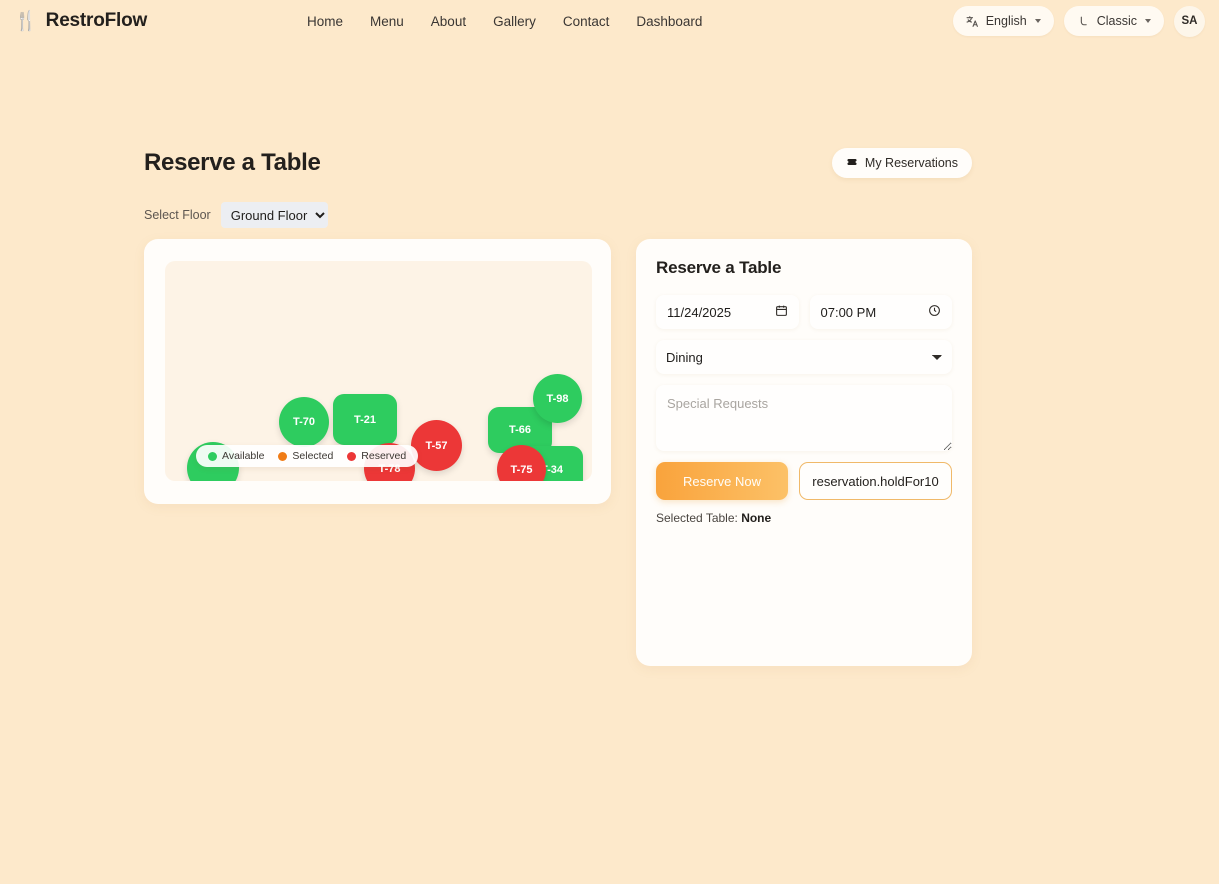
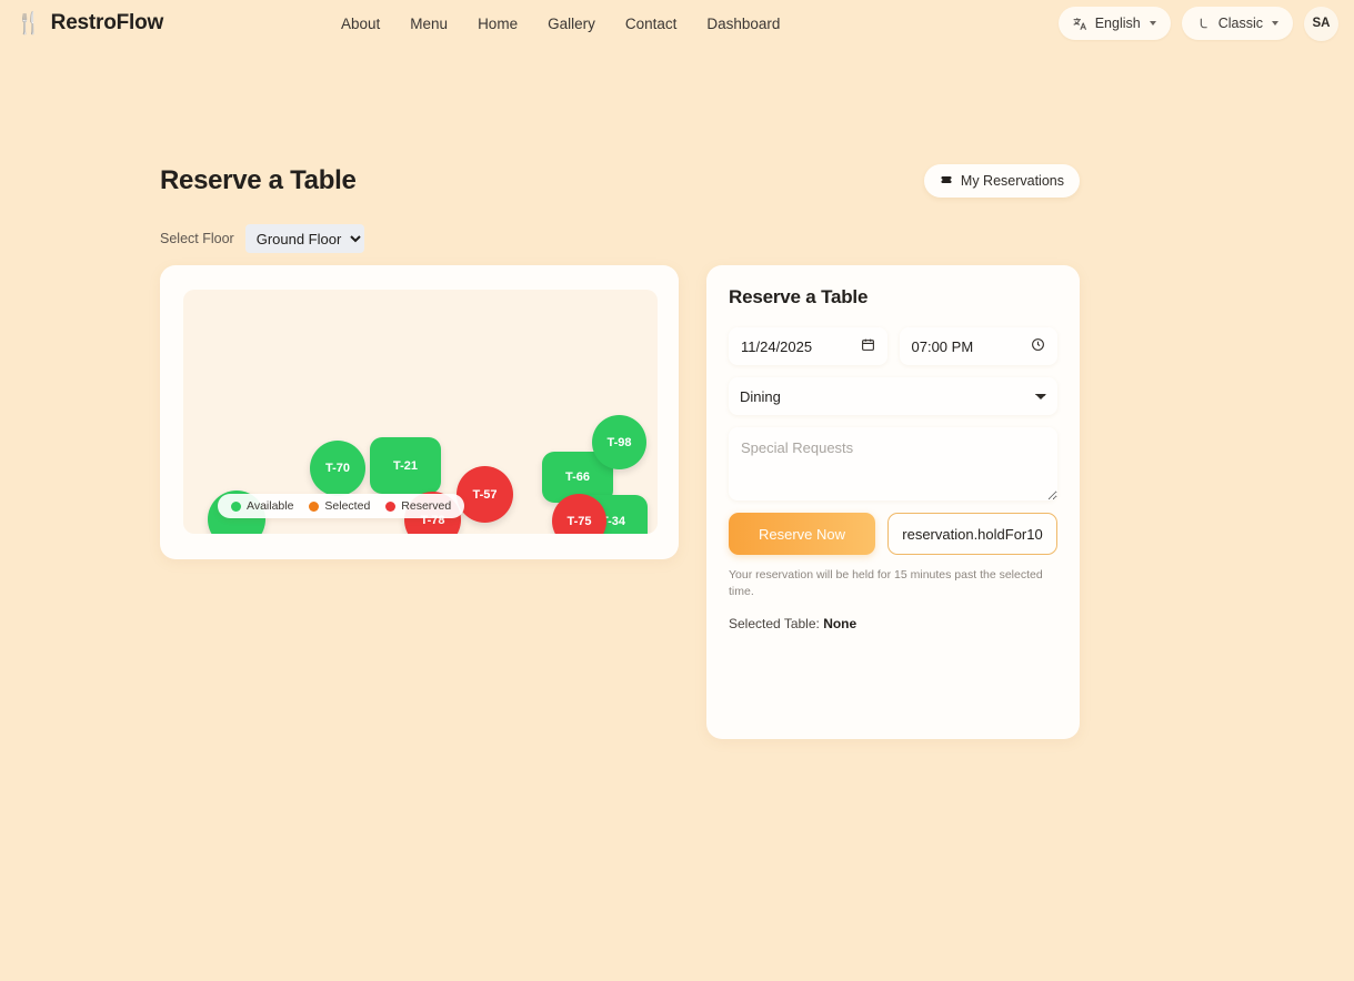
  🍴
  RestroFlow
- Home
+ About
  Menu
- About
+ Home
  Gallery
  Contact
  Dashboard
  English
  Classic
  SA
  Reserve a Table
  My Reservations
  Select Floor
  Ground Floor
  T-70
  T-21
  T-78
  T-57
  T-66
  T-98
  -34
  T-75
  Available
  Selected
  Reserved
  Reserve a Table
  11/24/2025
  07:00 PM
  Dining
  Special Requests
  Reserve Now
  reservation.holdFor10
+ Your reservation will be held for 15 minutes past the selected time.
  Selected Table: None
